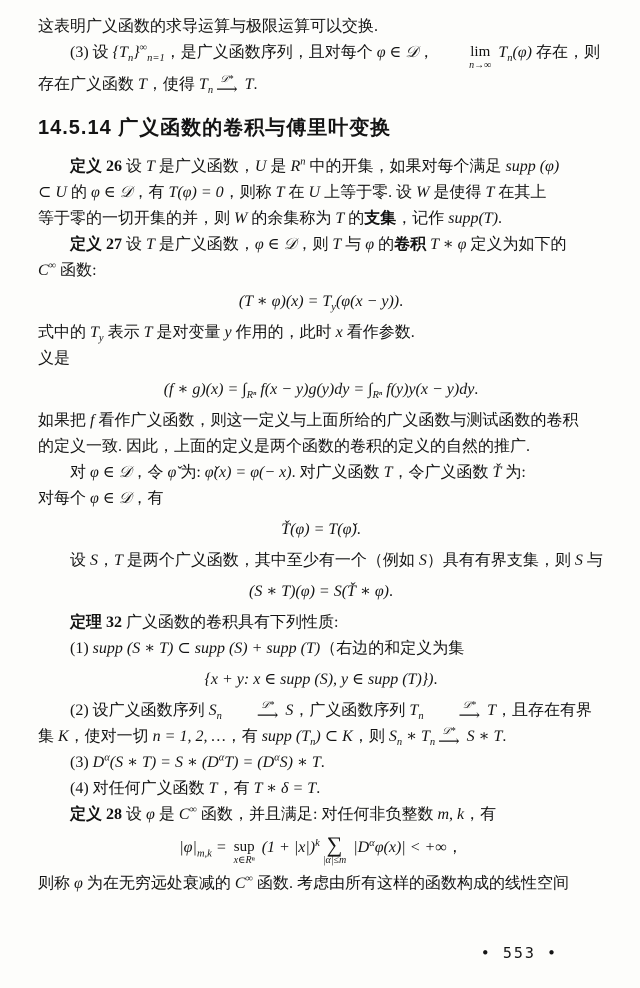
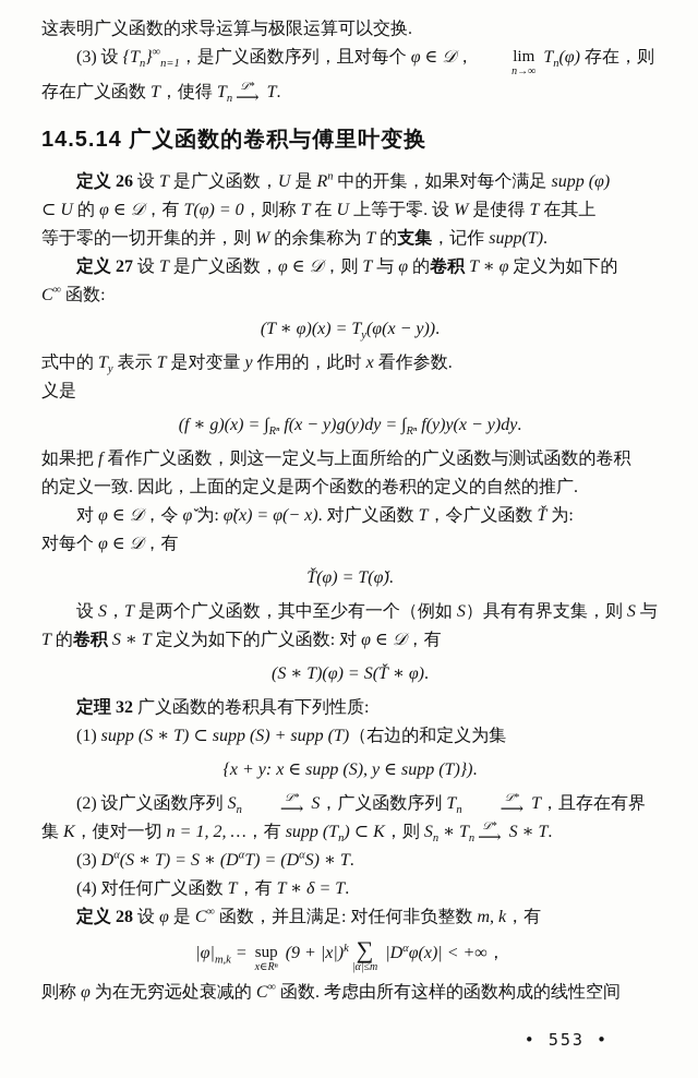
  这表明广义函数的求导运算与极限运算可以交换.
  (3) 设 {Tn}∞n=1，是广义函数序列，且对每个 φ ∈ 𝒟，
  lim
  n→∞
  Tn(φ) 存在，则
  存在广义函数 T，使得 Tn
  𝒟*
  ⟶
  T.
  14.5.14 广义函数的卷积与傅里叶变换
  定义 26 设 T 是广义函数，U 是 Rn 中的开集，如果对每个满足 supp (φ)
  ⊂ U 的 φ ∈ 𝒟，有 T(φ) = 0，则称 T 在 U 上等于零. 设 W 是使得 T 在其上
  等于零的一切开集的并，则 W 的余集称为 T 的支集，记作 supp(T).
  定义 27 设 T 是广义函数，φ ∈ 𝒟，则 T 与 φ 的卷积 T ∗ φ 定义为如下的
  C∞ 函数:
  (T ∗ φ)(x) = Ty(φ(x − y)).
  式中的 Ty 表示 T 是对变量 y 作用的，此时 x 看作参数.
  义是
  (f ∗ g)(x) = ∫Rⁿ f(x − y)g(y)dy = ∫Rⁿ f(y)y(x − y)dy.
  如果把 f 看作广义函数，则这一定义与上面所给的广义函数与测试函数的卷积
  的定义一致. 因此，上面的定义是两个函数的卷积的定义的自然的推广.
  对 φ ∈ 𝒟，令 φ̌ 为: φ̌(x) = φ(− x). 对广义函数 T，令广义函数 Ť 为:
  对每个 φ ∈ 𝒟，有
  Ť(φ) = T(φ̌).
  设 S，T 是两个广义函数，其中至少有一个（例如 S）具有有界支集，则 S 与
+ T 的卷积 S ∗ T 定义为如下的广义函数: 对 φ ∈ 𝒟，有
  (S ∗ T)(φ) = S(Ť ∗ φ).
  定理 32 广义函数的卷积具有下列性质:
  (1) supp (S ∗ T) ⊂ supp (S) + supp (T)（右边的和定义为集
  {x + y: x ∈ supp (S), y ∈ supp (T)}).
  (2) 设广义函数序列 Sn
  𝒟*
  ⟶
  S，广义函数序列 Tn
  𝒟*
  ⟶
  T，且存在有界
  集 K，使对一切 n = 1, 2, …，有 supp (Tn) ⊂ K，则 Sn ∗ Tn
  𝒟*
  ⟶
  S ∗ T.
  (3) Dα(S ∗ T) = S ∗ (DαT) = (DαS) ∗ T.
  (4) 对任何广义函数 T，有 T ∗ δ = T.
  定义 28 设 φ 是 C∞ 函数，并且满足: 对任何非负整数 m, k，有
  |φ|m,k =
  sup
  x∈Rⁿ
- (1 + |x|)k
+ (9 + |x|)k
  ∑
  |α|≤m
  |Dαφ(x)| < +∞，
  则称 φ 为在无穷远处衰减的 C∞ 函数. 考虑由所有这样的函数构成的线性空间
  • 553 •
